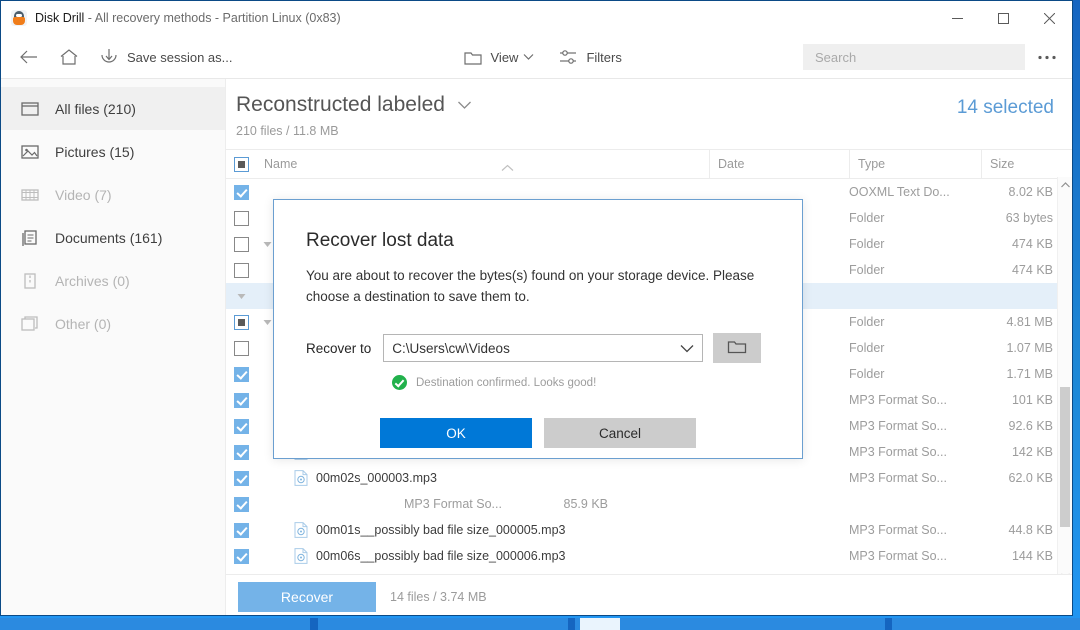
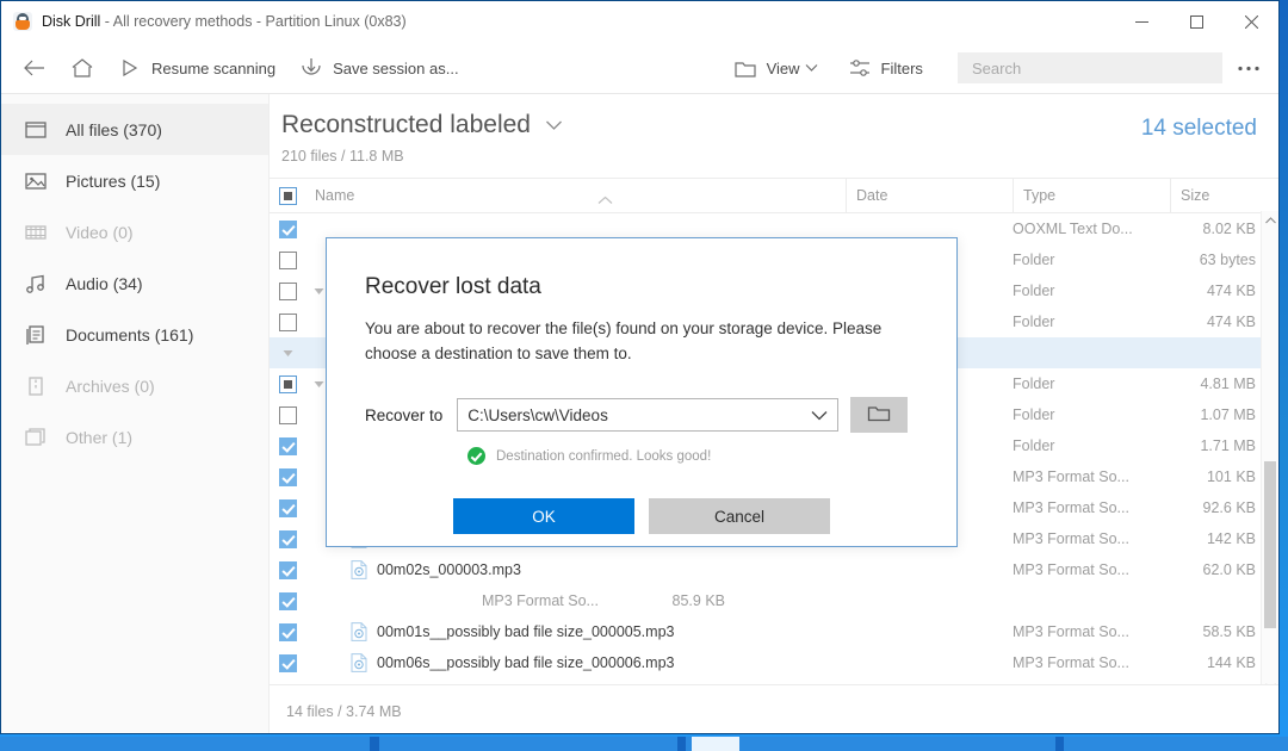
  Disk Drill - All recovery methods - Partition Linux (0x83)
+ Resume scanning
  Save session as...
  View
  Filters
  Search
- All files (210)
+ All files (370)
  Pictures (15)
- Video (7)
+ Video (0)
+ Audio (34)
  Documents (161)
  Archives (0)
- Other (0)
+ Other (1)
  Reconstructed labeled
  210 files / 11.8 MB
  14 selected
  Name
  Date
  Type
  Size
  OOXML Text Do...
  8.02 KB
  Folder
  63 bytes
  Folder
  474 KB
  Folder
  474 KB
  Folder
  4.81 MB
  Folder
  1.07 MB
  Folder
  1.71 MB
  MP3 Format So...
  101 KB
  MP3 Format So...
  92.6 KB
  MP3 Format So...
  142 KB
  00m02s_000003.mp3
  MP3 Format So...
  62.0 KB
  MP3 Format So...
  85.9 KB
  00m01s__possibly bad file size_000005.mp3
  MP3 Format So...
- 44.8 KB
+ 58.5 KB
  00m06s__possibly bad file size_000006.mp3
  MP3 Format So...
  144 KB
- Recover
  14 files / 3.74 MB
  Recover lost data
- You are about to recover the bytes(s) found on your storage device. Please choose a destination to save them to.
+ You are about to recover the file(s) found on your storage device. Please choose a destination to save them to.
  Recover to
  C:\Users\cw\Videos
  Destination confirmed. Looks good!
  OK
  Cancel
